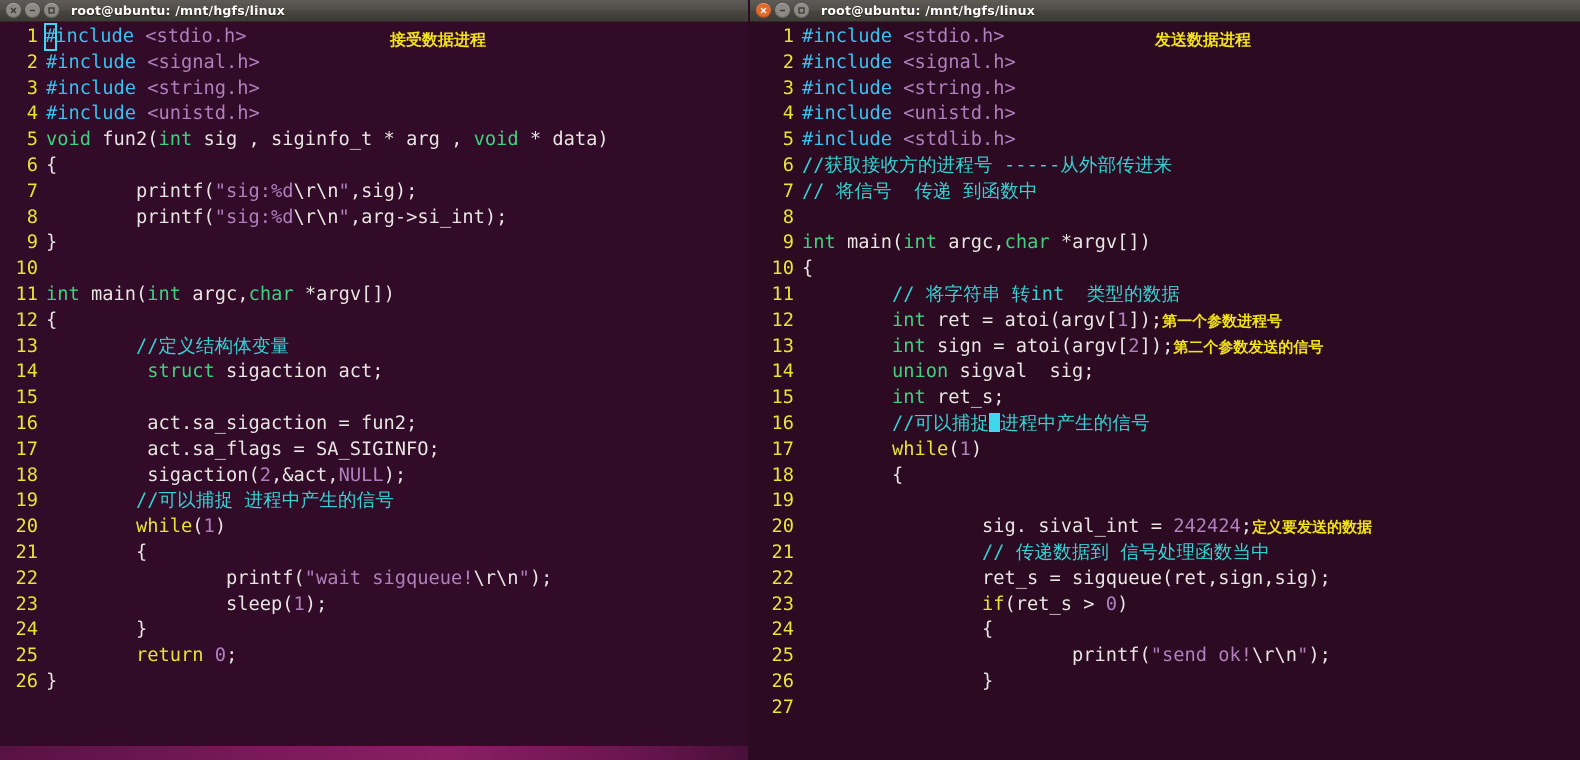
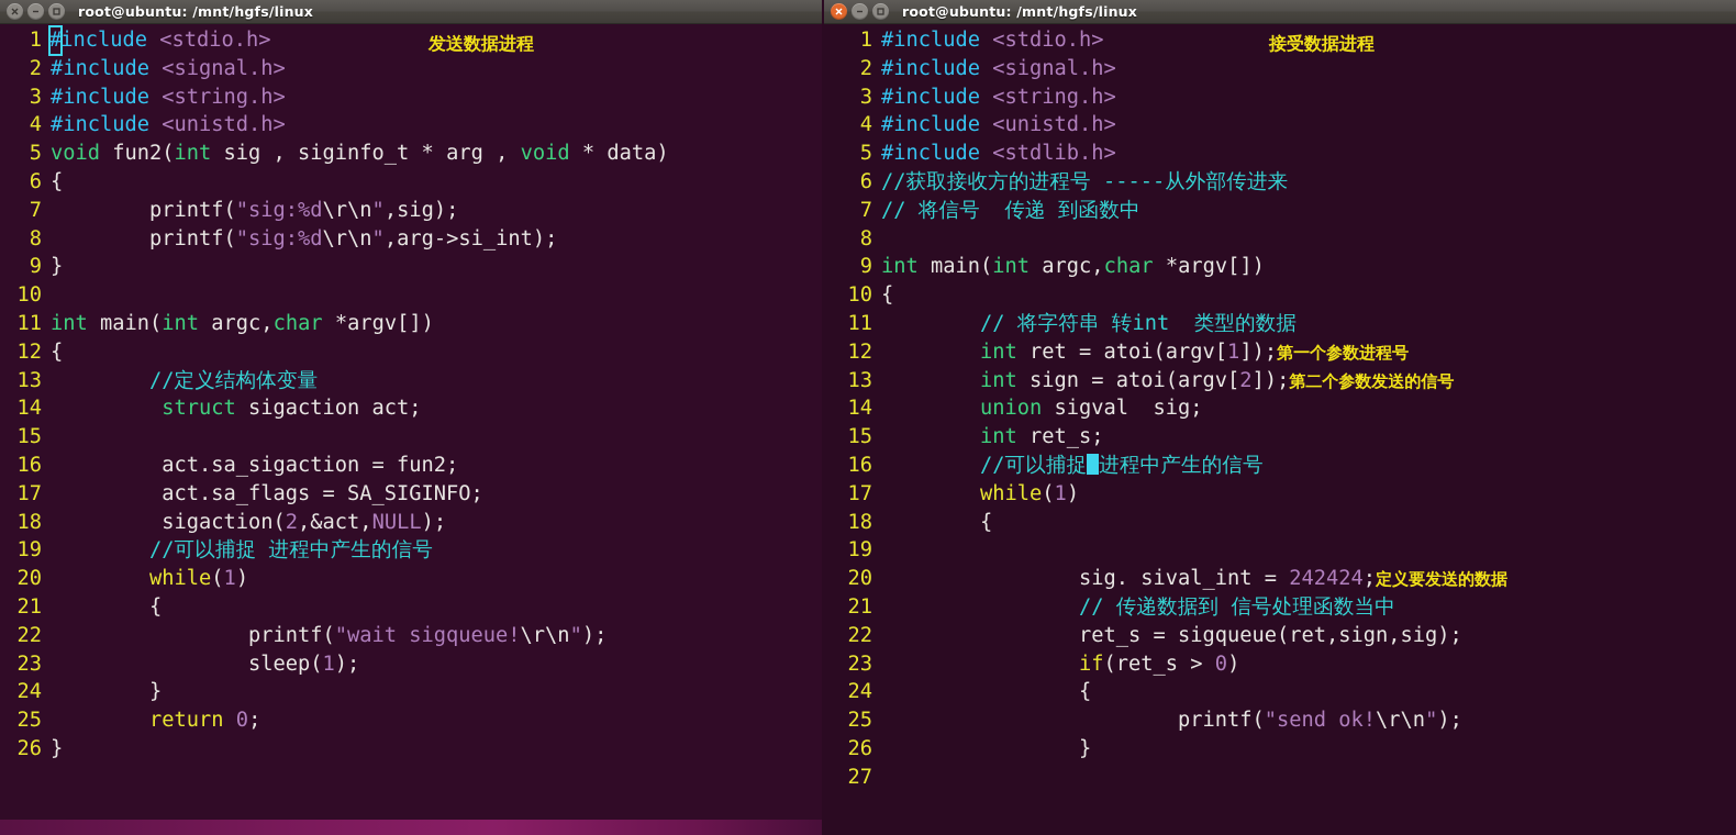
  root@ubuntu: /mnt/hgfs/linux
  1 #include <stdio.h>
  2 #include <signal.h>
  3 #include <string.h>
  4 #include <unistd.h>
  5 void fun2(int sig , siginfo_t * arg , void * data)
  6 {
  7 printf("sig:%d\r\n",sig);
  8 printf("sig:%d\r\n",arg->si_int);
  9 }
  10
  11 int main(int argc,char *argv[])
  12 {
  13 //定义结构体变量
  14 struct sigaction act;
  15
  16 act.sa_sigaction = fun2;
  17 act.sa_flags = SA_SIGINFO;
  18 sigaction(2,&act,NULL);
  19 //可以捕捉 进程中产生的信号
  20 while(1)
  21 {
  22 printf("wait sigqueue!\r\n");
  23 sleep(1);
  24 }
  25 return 0;
  26 }
- 接受数据进程
+ 发送数据进程
  root@ubuntu: /mnt/hgfs/linux
  1 #include <stdio.h>
  2 #include <signal.h>
  3 #include <string.h>
  4 #include <unistd.h>
  5 #include <stdlib.h>
  6 //获取接收方的进程号 -----从外部传进来
  7 // 将信号 传递 到函数中
  8
  9 int main(int argc,char *argv[])
  10 {
  11 // 将字符串 转int 类型的数据
  12 int ret = atoi(argv[1]);第一个参数进程号
  13 int sign = atoi(argv[2]);第二个参数发送的信号
  14 union sigval sig;
  15 int ret_s;
  16 //可以捕捉 进程中产生的信号
  17 while(1)
  18 {
  19
  20 sig. sival_int = 242424;定义要发送的数据
  21 // 传递数据到 信号处理函数当中
  22 ret_s = sigqueue(ret,sign,sig);
  23 if(ret_s > 0)
  24 {
  25 printf("send ok!\r\n");
  26 }
  27
- 发送数据进程
+ 接受数据进程
